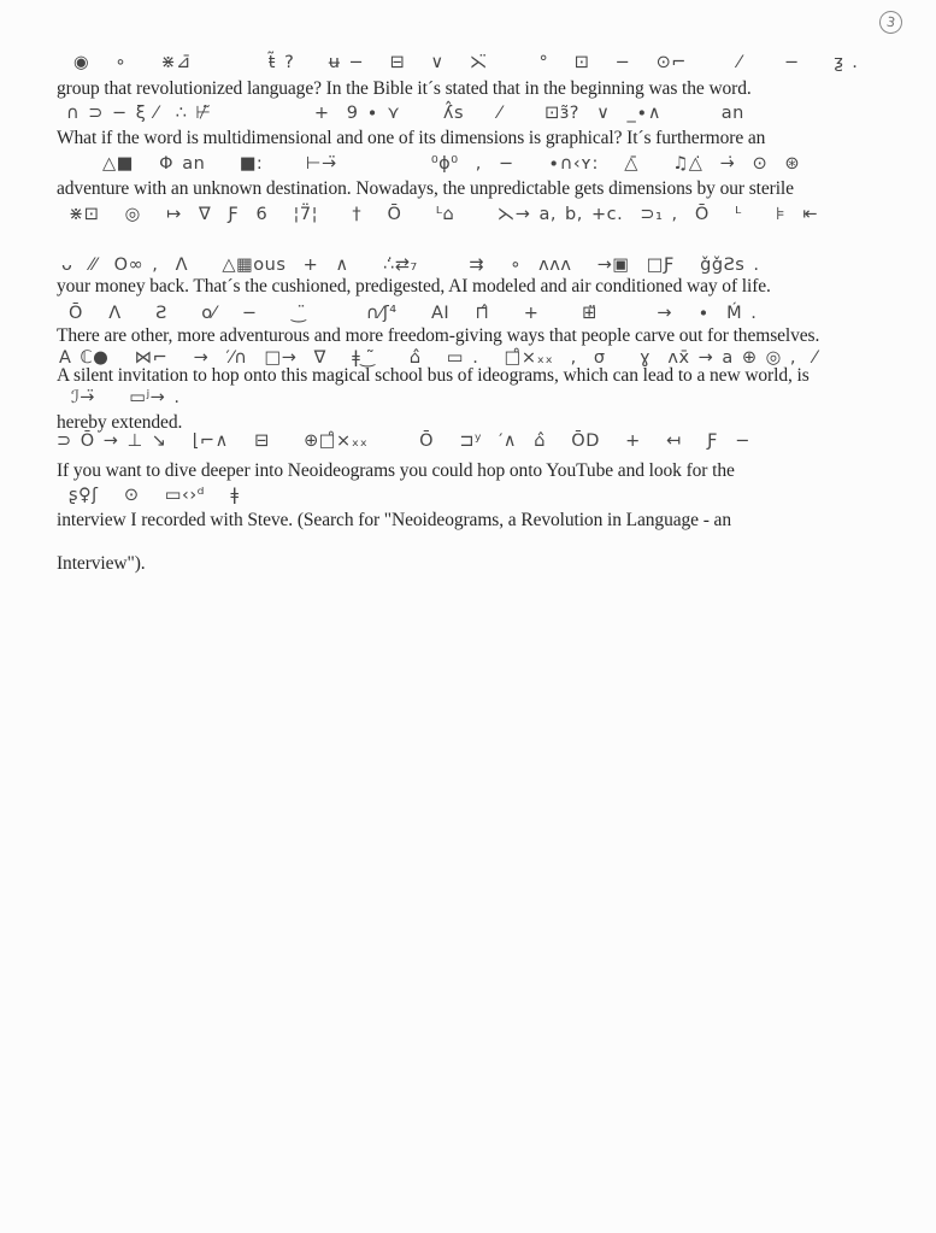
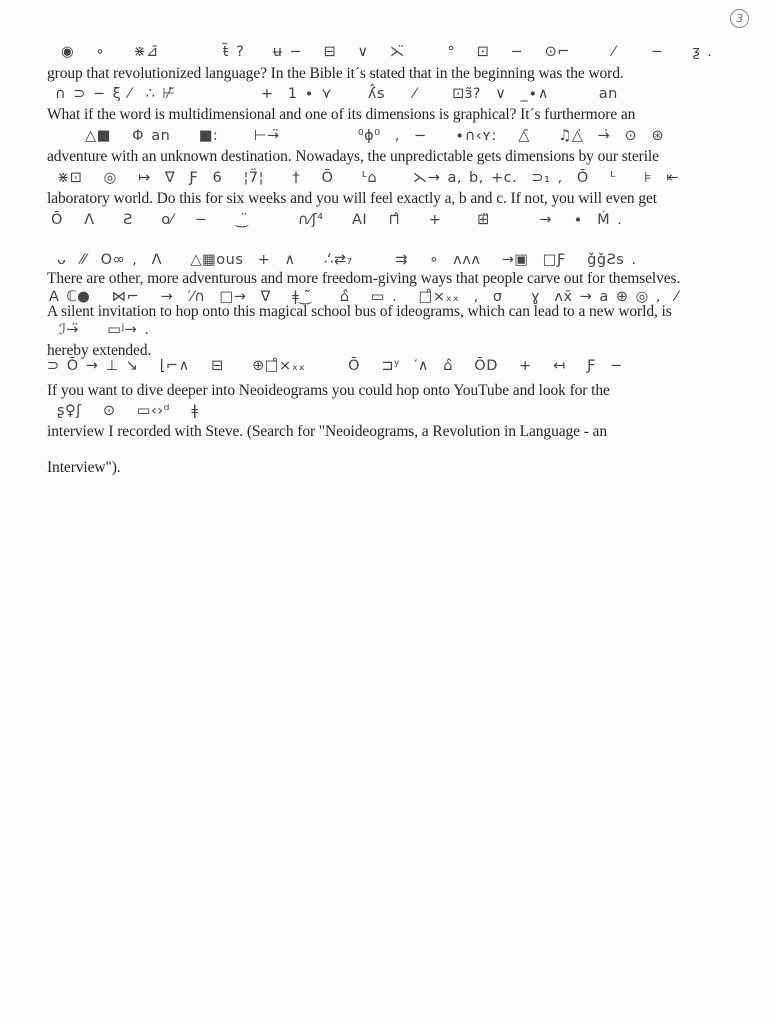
  ◉ ∘ ⋇⊿̄ ŧ̃ ? ʉ − ⊟ ∨ ⋋̈ ° ⊡ − ⊙⌐ ⁄ − ƺ .
  group that revolutionized language? In the Bible it´s stated that in the beginning was the word.
- ∩ ⊃ − ξ ⁄ ∴ ⊬̃ + 9 ∙ ⋎ ʎ̂s ⁄ ⊡ɜ̃? ∨ _∙∧ an
+ ∩ ⊃ − ξ ⁄ ∴ ⊬̃ + 1 ∙ ⋎ ʎ̂s ⁄ ⊡ɜ̃? ∨ _∙∧ an
  What if the word is multidimensional and one of its dimensions is graphical? It´s furthermore an
  △■ Φ an ■: ⊢→̈ ⁰ɸ⁰ , − ∙∩‹ʏ: △̄ ♫△̇ →̇ ⊙ ⊛
  adventure with an unknown destination. Nowadays, the unpredictable gets dimensions by our sterile
  ⋇⊡ ◎ ↦ ∇ Ƒ 6 ¦7̈¦ † Ō ᴸ⌂ ⋋→ a, b, +c. ⊃₁ , Ō ᴸ ⊧ ⇤
+ laboratory world. Do this for six weeks and you will feel exactly a, b and c. If not, you will even get
- ᴗ ⁄⁄ O∞ , Λ △▦ous + ∧ ∴̇⇄₇ ⇉ ∘ ʌʌʌ →▣ □Ƒ ǧǧƧs .
+ Ō Λ Ƨ o⁄ − ‿̈ ∩⁄ʃ⁴ AI ⊓̂ + ⊞̈ → ∙ Ḿ .
- your money back. That´s the cushioned, predigested, AI modeled and air conditioned way of life.
- Ō Λ Ƨ o⁄ − ‿̈ ∩⁄ʃ⁴ AI ⊓̂ + ⊞̈ → ∙ Ḿ .
+ ᴗ ⁄⁄ O∞ , Λ △▦ous + ∧ ∴̇⇄₇ ⇉ ∘ ʌʌʌ →▣ □Ƒ ǧǧƧs .
  There are other, more adventurous and more freedom-giving ways that people carve out for themselves.
  A ℂ● ⋈⌐ → ′⁄∩ □→ ∇ ǂ‿̃ ⌂̂ ▭ . □̊×ₓₓ , σ ɣ ʌx̄ → a ⊕ ◎ , ⁄
  A silent invitation to hop onto this magical school bus of ideograms, which can lead to a new world, is
  ℐ→̈ ▭ʲ→ .
  hereby extended.
  ⊃ Ō → ⊥ ↘ ⌊⌐∧ ⊟ ⊕□̊×ₓₓ Ō ⊐ʸ ′∧ ⌂̂ ŌD + ↤ Ƒ −
  If you want to dive deeper into Neoideograms you could hop onto YouTube and look for the
  ʂ♀ʃ ⊙ ▭‹›ᵈ ǂ
  interview I recorded with Steve. (Search for "Neoideograms, a Revolution in Language - an
  Interview").
